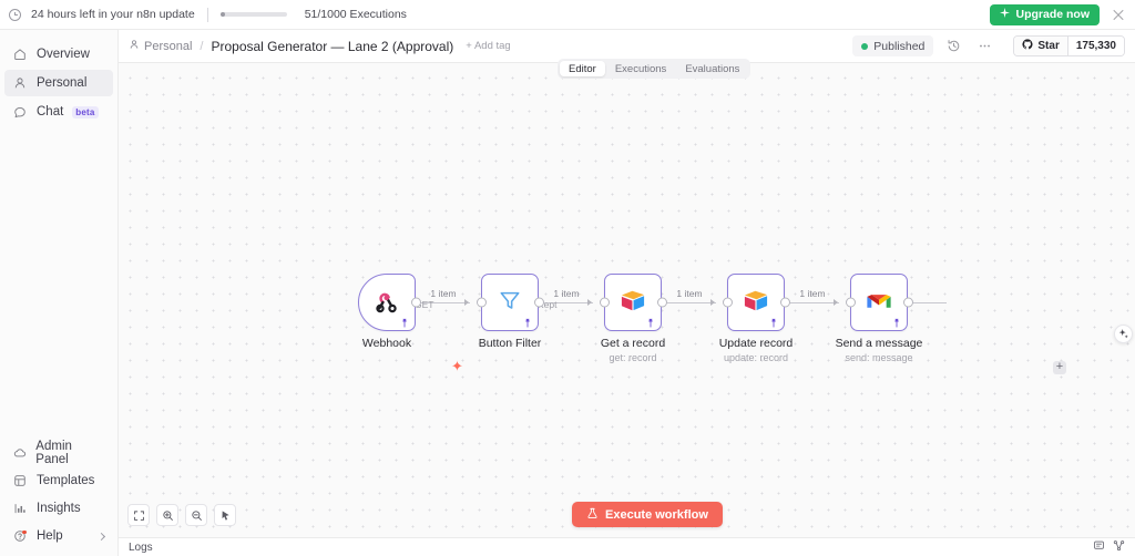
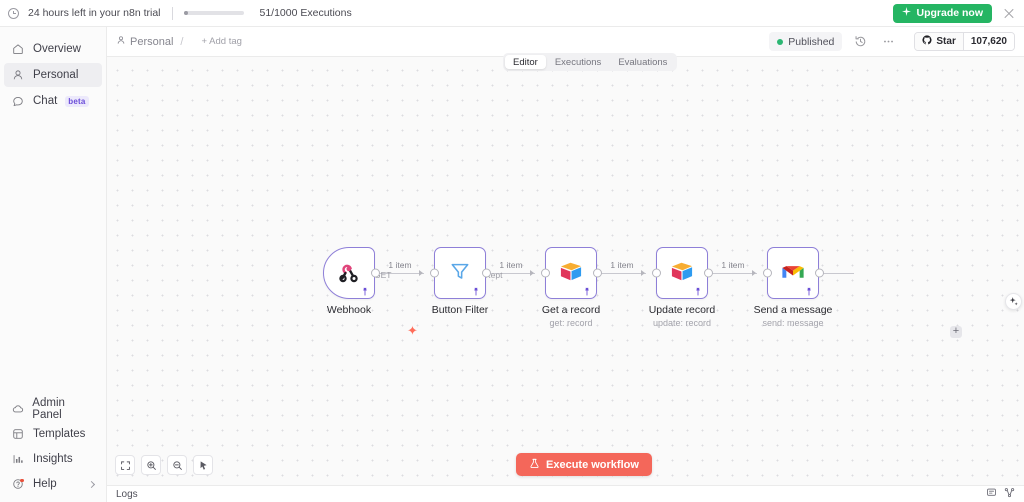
- 24 hours left in your n8n update
+ 24 hours left in your n8n trial
  51/1000 Executions
  Upgrade now
  Overview
  Personal
  Chat
  beta
  Admin Panel
  Templates
  Insights
  Help
  Personal
  /
- Proposal Generator — Lane 2 (Approval)
  + Add tag
  Published
  Star
- 175,330
+ 107,620
  Editor
  Executions
  Evaluations
  ✦
  1 item
  1 item
  ept
  1 item
  1 item
  Webhook
  Button Filter
  Get a record
  get: record
  Update record
  update: record
  Send a message
  send: message
  +
  Execute workflow
  Logs
